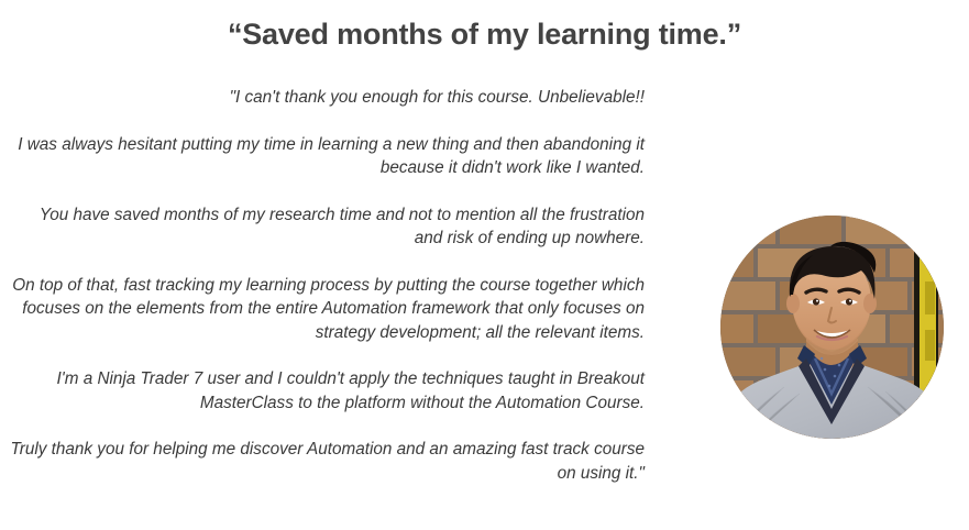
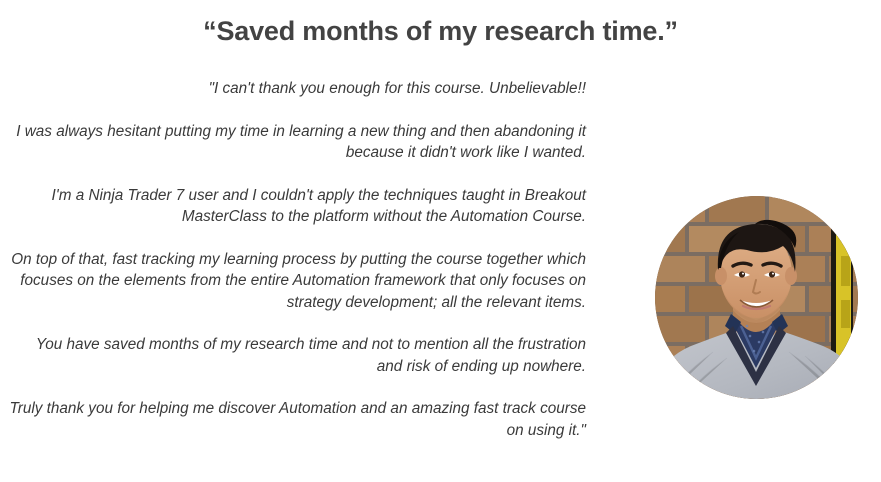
- “Saved months of my learning time.”
+ “Saved months of my research time.”
  "I can't thank you enough for this course. Unbelievable!!
  I was always hesitant putting my time in learning a new thing and then abandoning it because it didn't work like I wanted.
- You have saved months of my research time and not to mention all the frustration and risk of ending up nowhere.
+ I'm a Ninja Trader 7 user and I couldn't apply the techniques taught in Breakout MasterClass to the platform without the Automation Course.
  On top of that, fast tracking my learning process by putting the course together which focuses on the elements from the entire Automation framework that only focuses on strategy development; all the relevant items.
- I'm a Ninja Trader 7 user and I couldn't apply the techniques taught in Breakout MasterClass to the platform without the Automation Course.
+ You have saved months of my research time and not to mention all the frustration and risk of ending up nowhere.
  Truly thank you for helping me discover Automation and an amazing fast track course on using it."
